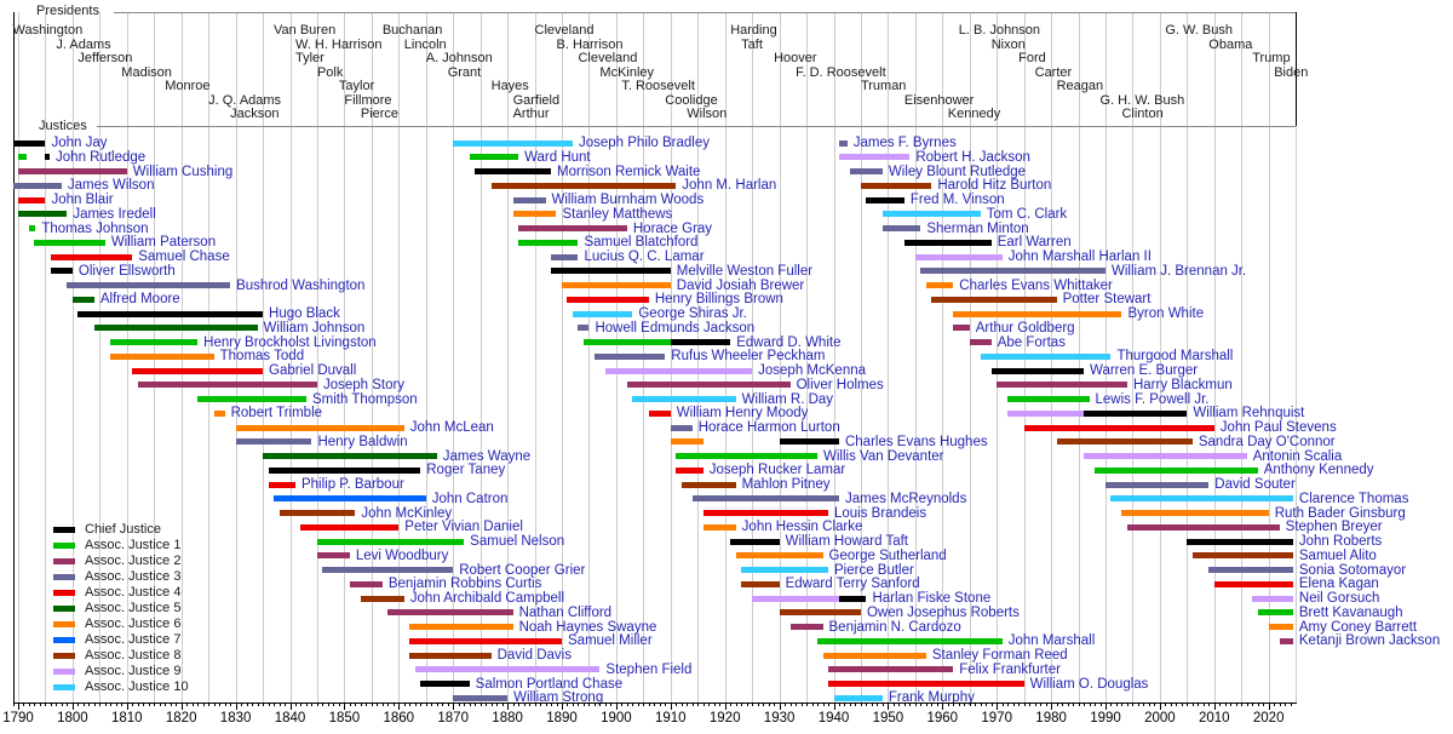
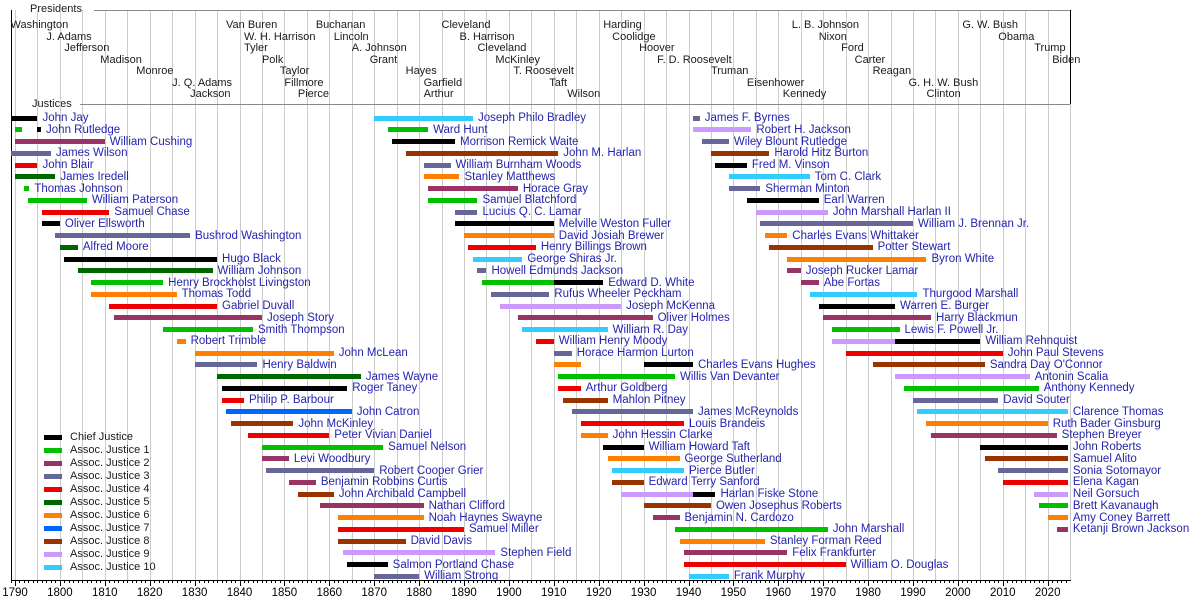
  Presidents
  Justices
  Washington
  J. Adams
  Jefferson
  Madison
  Monroe
  J. Q. Adams
  Jackson
  Van Buren
  W. H. Harrison
  Tyler
  Polk
  Taylor
  Fillmore
  Pierce
  Buchanan
  Lincoln
  A. Johnson
  Grant
  Hayes
  Garfield
  Arthur
  Cleveland
  B. Harrison
  Cleveland
  McKinley
  T. Roosevelt
- Coolidge
+ Taft
  Wilson
  Harding
- Taft
+ Coolidge
  Hoover
  F. D. Roosevelt
  Truman
  Eisenhower
  Kennedy
  L. B. Johnson
  Nixon
  Ford
  Carter
  Reagan
  G. H. W. Bush
  Clinton
  G. W. Bush
  Obama
  Trump
  Biden
  John Jay
  John Rutledge
  William Cushing
  James Wilson
  John Blair
  James Iredell
  Thomas Johnson
  William Paterson
  Samuel Chase
  Oliver Ellsworth
  Bushrod Washington
  Alfred Moore
  Hugo Black
  William Johnson
  Henry Brockholst Livingston
  Thomas Todd
  Gabriel Duvall
  Joseph Story
  Smith Thompson
  Robert Trimble
  John McLean
  Henry Baldwin
  James Wayne
  Roger Taney
  Philip P. Barbour
  John Catron
  John McKinley
  Peter Vivian Daniel
  Samuel Nelson
  Levi Woodbury
  Robert Cooper Grier
  Benjamin Robbins Curtis
  John Archibald Campbell
  Nathan Clifford
  Noah Haynes Swayne
  Samuel Miller
  David Davis
  Stephen Field
  Salmon Portland Chase
  William Strong
  Joseph Philo Bradley
  Ward Hunt
  Morrison Remick Waite
  John M. Harlan
  William Burnham Woods
  Stanley Matthews
  Horace Gray
  Samuel Blatchford
  Lucius Q. C. Lamar
  Melville Weston Fuller
  David Josiah Brewer
  Henry Billings Brown
  George Shiras Jr.
  Howell Edmunds Jackson
  Edward D. White
  Rufus Wheeler Peckham
  Joseph McKenna
  Oliver Holmes
  William R. Day
  William Henry Moody
  Horace Harmon Lurton
  Charles Evans Hughes
  Willis Van Devanter
- Joseph Rucker Lamar
+ Arthur Goldberg
  Mahlon Pitney
  James McReynolds
  Louis Brandeis
  John Hessin Clarke
  William Howard Taft
  George Sutherland
  Pierce Butler
  Edward Terry Sanford
  Harlan Fiske Stone
  Owen Josephus Roberts
  Benjamin N. Cardozo
  John Marshall
  Stanley Forman Reed
  Felix Frankfurter
  William O. Douglas
  Frank Murphy
  James F. Byrnes
  Robert H. Jackson
  Wiley Blount Rutledge
  Harold Hitz Burton
  Fred M. Vinson
  Tom C. Clark
  Sherman Minton
  Earl Warren
  John Marshall Harlan II
  William J. Brennan Jr.
  Charles Evans Whittaker
  Potter Stewart
  Byron White
- Arthur Goldberg
+ Joseph Rucker Lamar
  Abe Fortas
  Thurgood Marshall
  Warren E. Burger
  Harry Blackmun
  Lewis F. Powell Jr.
  William Rehnquist
  John Paul Stevens
  Sandra Day O'Connor
  Antonin Scalia
  Anthony Kennedy
  David Souter
  Clarence Thomas
  Ruth Bader Ginsburg
  Stephen Breyer
  John Roberts
  Samuel Alito
  Sonia Sotomayor
  Elena Kagan
  Neil Gorsuch
  Brett Kavanaugh
  Amy Coney Barrett
  Ketanji Brown Jackson
  Chief Justice
  Assoc. Justice 1
  Assoc. Justice 2
  Assoc. Justice 3
  Assoc. Justice 4
  Assoc. Justice 5
  Assoc. Justice 6
  Assoc. Justice 7
  Assoc. Justice 8
  Assoc. Justice 9
  Assoc. Justice 10
  1790
  1800
  1810
  1820
  1830
  1840
  1850
  1860
  1870
  1880
  1890
  1900
  1910
  1920
  1930
  1940
  1950
  1960
  1970
  1980
  1990
  2000
  2010
  2020
